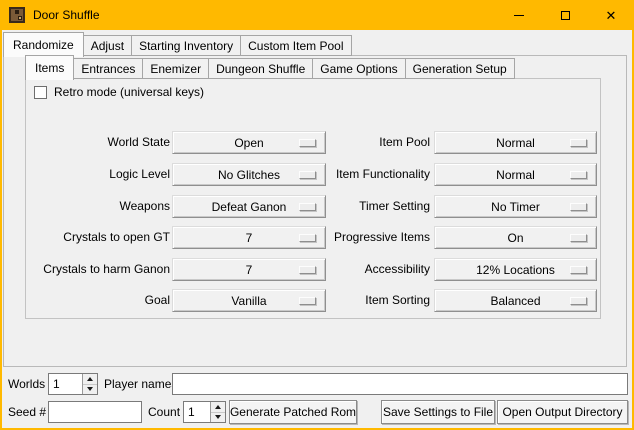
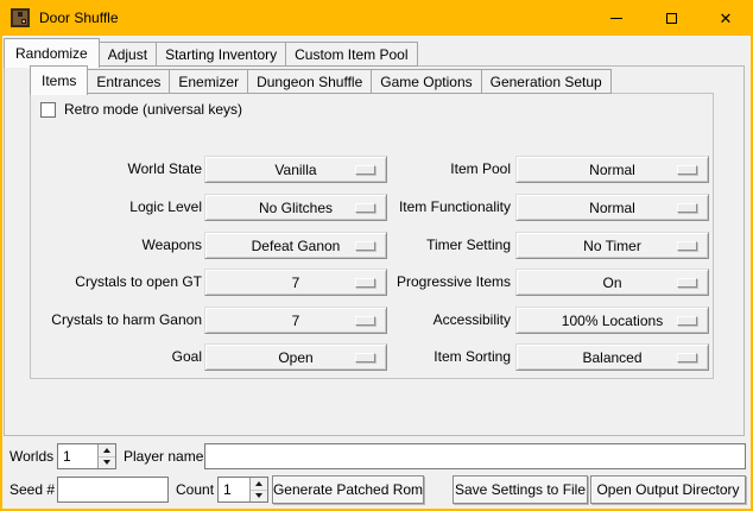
  Door Shuffle
  ✕
  Randomize
  Adjust
  Starting Inventory
  Custom Item Pool
  Items
  Entrances
  Enemizer
  Dungeon Shuffle
  Game Options
  Generation Setup
  Retro mode (universal keys)
  World State
- Open
+ Vanilla
  Logic Level
  No Glitches
  Weapons
  Defeat Ganon
  Crystals to open GT
  7
  Crystals to harm Ganon
  7
  Goal
- Vanilla
+ Open
  Item Pool
  Normal
  Item Functionality
  Normal
  Timer Setting
  No Timer
  Progressive Items
  On
  Accessibility
- 12% Locations
+ 100% Locations
  Item Sorting
  Balanced
  Worlds
  1
  Player name
  Seed #
  Count
  1
  Generate Patched Rom
  Save Settings to File
  Open Output Directory
